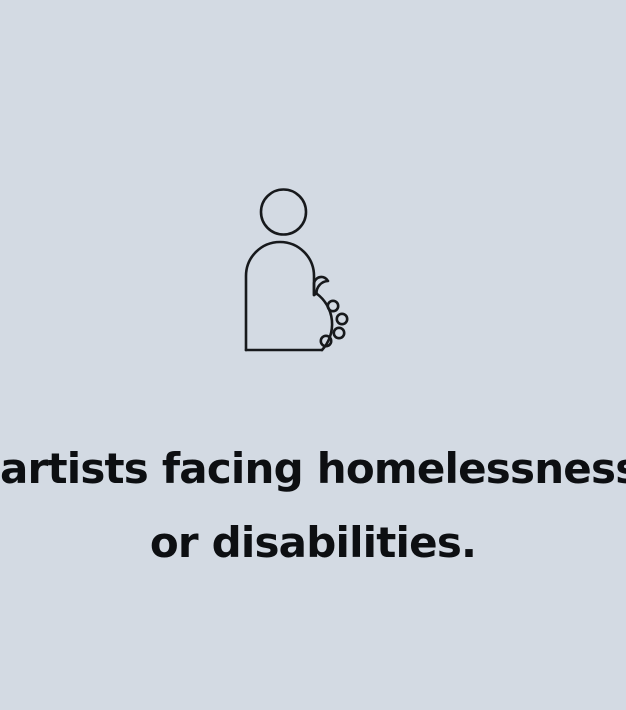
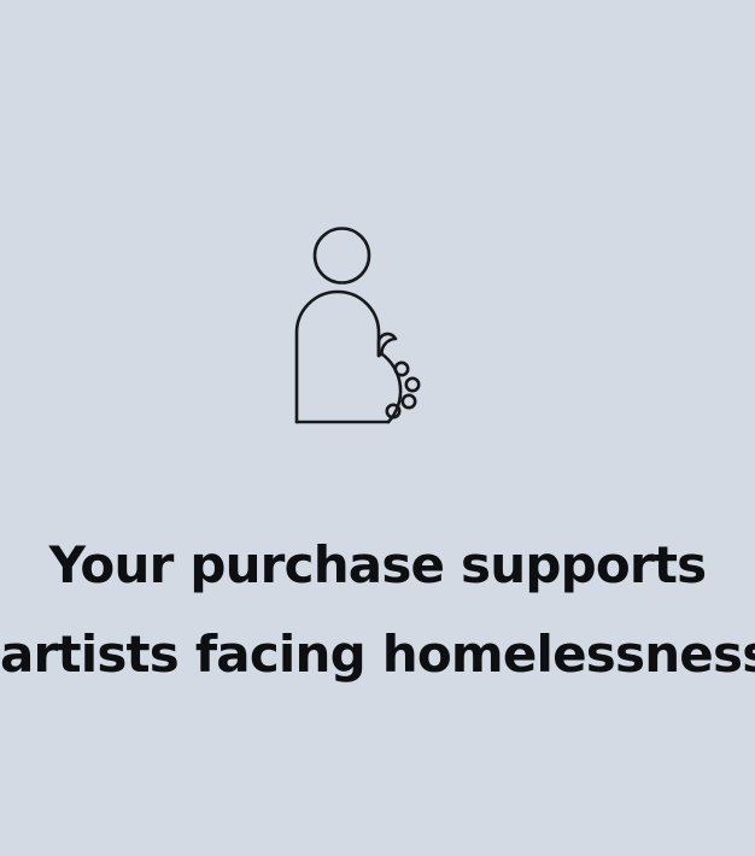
+ Your purchase supports
  artists facing homelessnes
- or disabilities.
